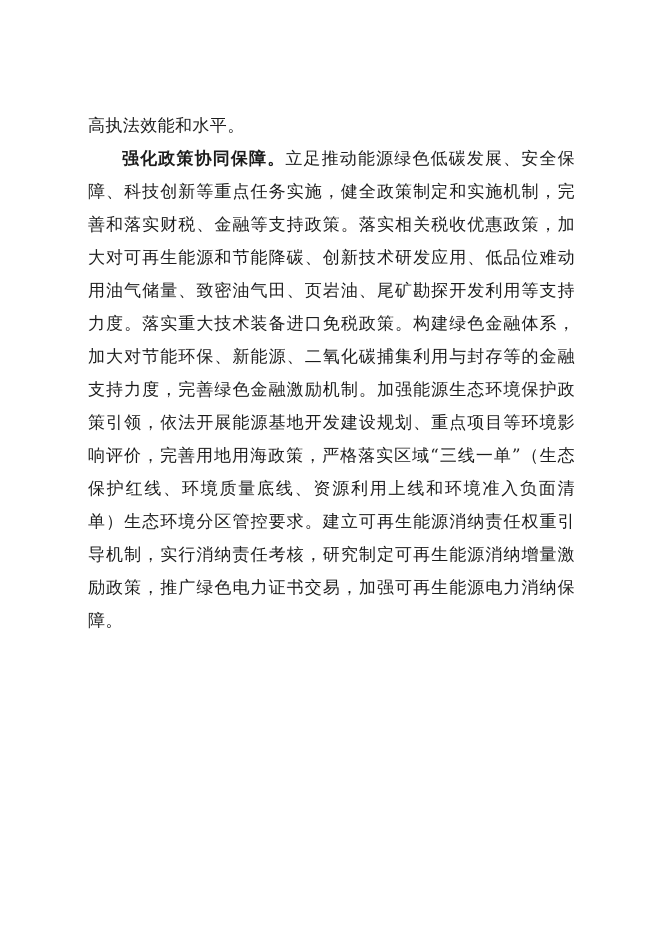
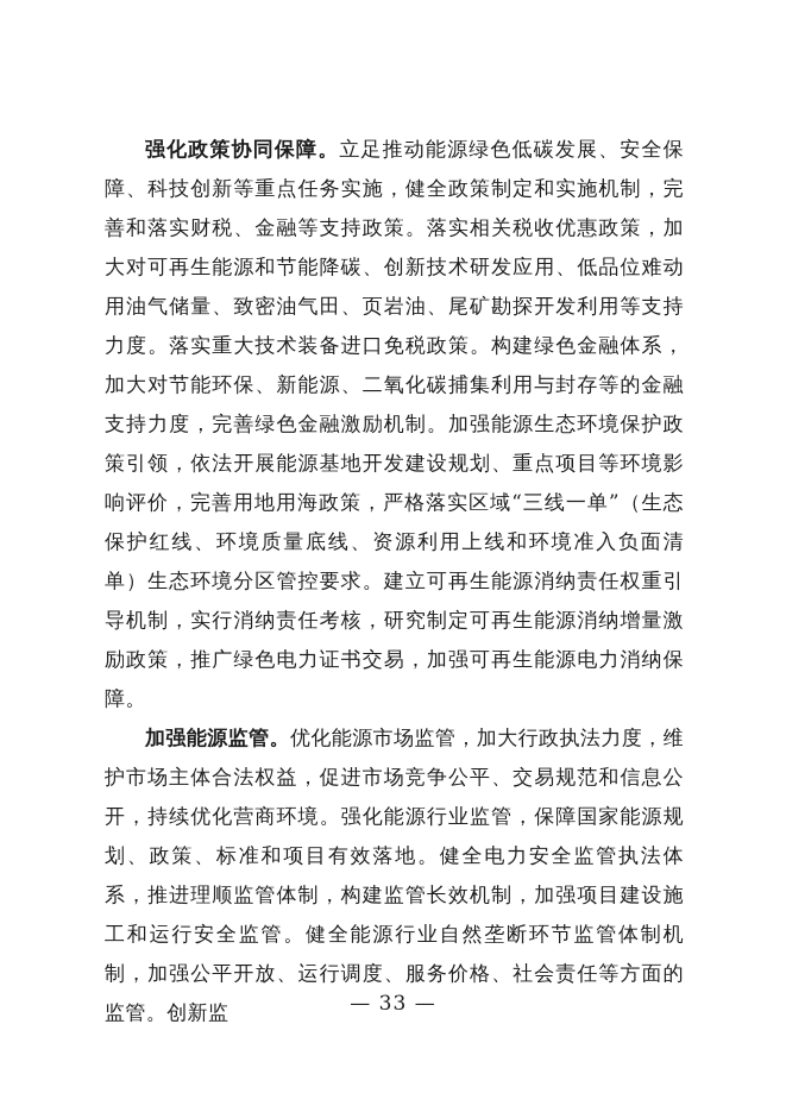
- 高执法效能和水平。
  强化政策协同保障。立足推动能源绿色低碳发展、安全保障、科技创新等重点任务实施，健全政策制定和实施机制，完善和落实财税、金融等支持政策。落实相关税收优惠政策，加大对可再生能源和节能降碳、创新技术研发应用、低品位难动用油气储量、致密油气田、页岩油、尾矿勘探开发利用等支持力度。落实重大技术装备进口免税政策。构建绿色金融体系，加大对节能环保、新能源、二氧化碳捕集利用与封存等的金融支持力度，完善绿色金融激励机制。加强能源生态环境保护政策引领，依法开展能源基地开发建设规划、重点项目等环境影响评价，完善用地用海政策，严格落实区域“三线一单”（生态保护红线、环境质量底线、资源利用上线和环境准入负面清单）生态环境分区管控要求。建立可再生能源消纳责任权重引导机制，实行消纳责任考核，研究制定可再生能源消纳增量激励政策，推广绿色电力证书交易，加强可再生能源电力消纳保障。
+ 加强能源监管。优化能源市场监管，加大行政执法力度，维护市场主体合法权益，促进市场竞争公平、交易规范和信息公开，持续优化营商环境。强化能源行业监管，保障国家能源规划、政策、标准和项目有效落地。健全电力安全监管执法体系，推进理顺监管体制，构建监管长效机制，加强项目建设施工和运行安全监管。健全能源行业自然垄断环节监管体制机制，加强公平开放、运行调度、服务价格、社会责任等方面的监管。创新监
+ — 33 —
